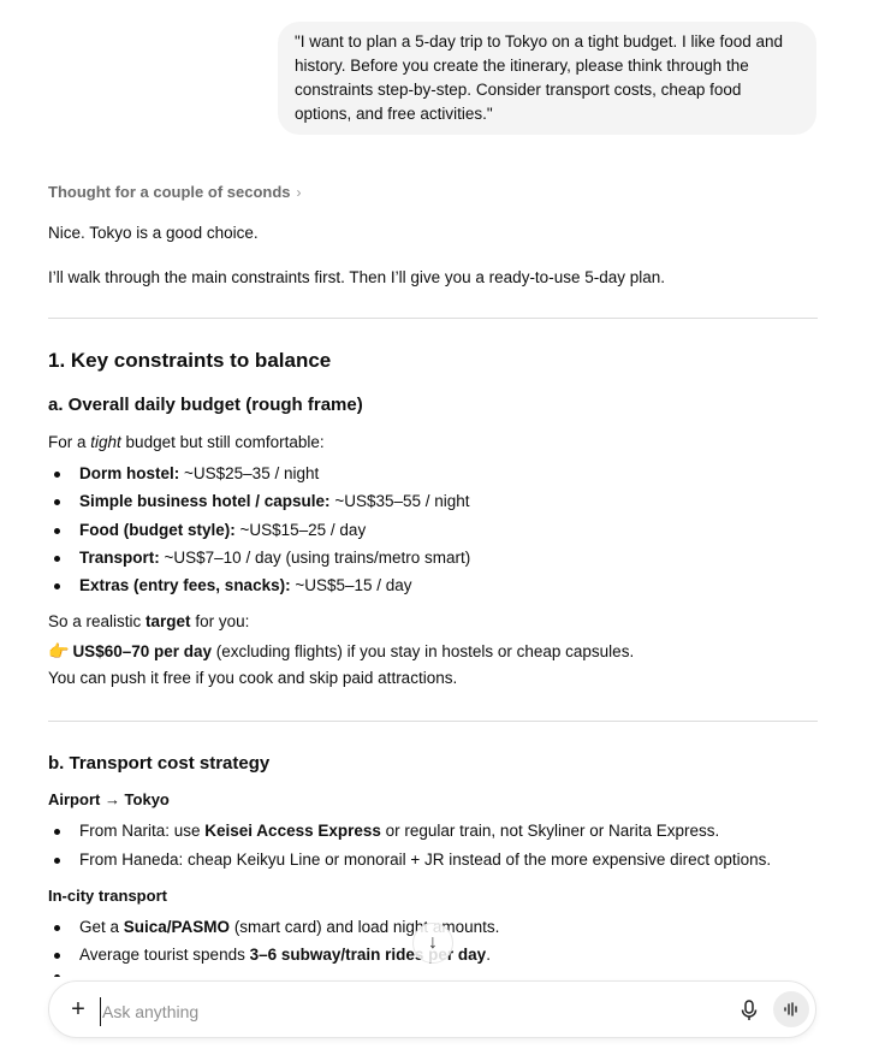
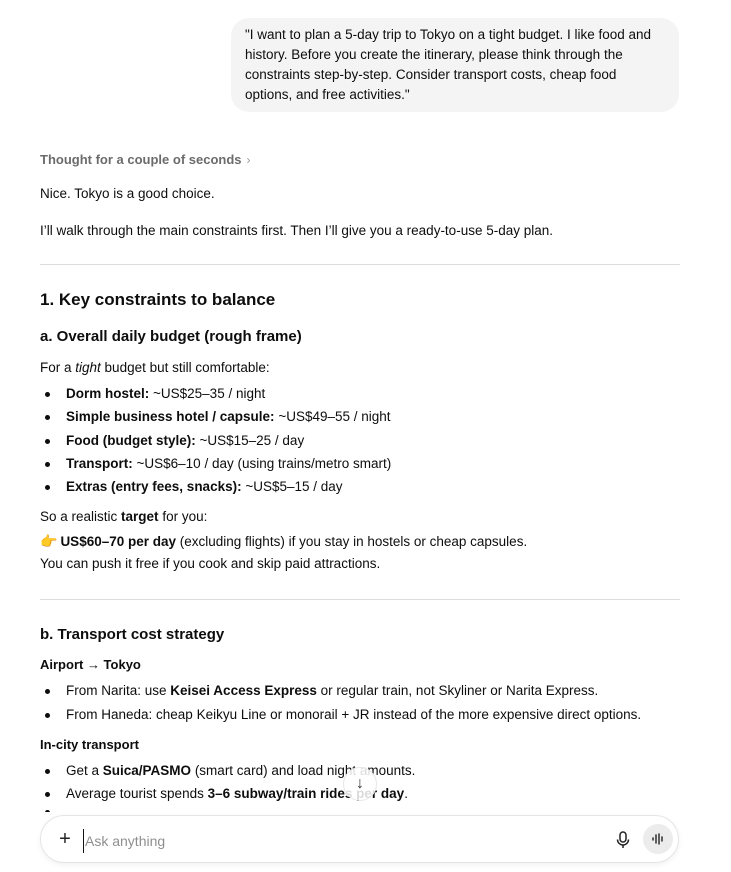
  "I want to plan a 5-day trip to Tokyo on a tight budget. I like food and history. Before you create the itinerary, please think through the constraints step-by-step. Consider transport costs, cheap food options, and free activities."
  Thought for a couple of seconds
  ›
  Nice. Tokyo is a good choice.
  I’ll walk through the main constraints first. Then I’ll give you a ready-to-use 5-day plan.
  1. Key constraints to balance
  a. Overall daily budget (rough frame)
  For a tight budget but still comfortable:
  Dorm hostel: ~US$25–35 / night
- Simple business hotel / capsule: ~US$35–55 / night
+ Simple business hotel / capsule: ~US$49–55 / night
  Food (budget style): ~US$15–25 / day
- Transport: ~US$7–10 / day (using trains/metro smart)
+ Transport: ~US$6–10 / day (using trains/metro smart)
  Extras (entry fees, snacks): ~US$5–15 / day
  So a realistic target for you:
  👉 US$60–70 per day (excluding flights) if you stay in hostels or cheap capsules.
  You can push it free if you cook and skip paid attractions.
  b. Transport cost strategy
  Airport → Tokyo
  From Narita: use Keisei Access Express or regular train, not Skyliner or Narita Express.
  From Haneda: cheap Keikyu Line or monorail + JR instead of the more expensive direct options.
  In-city transport
  Get a Suica/PASMO (smart card) and load night amounts.
  Average tourist spends 3–6 subway/train rides per day.
  ↓
  +
  Ask anything
